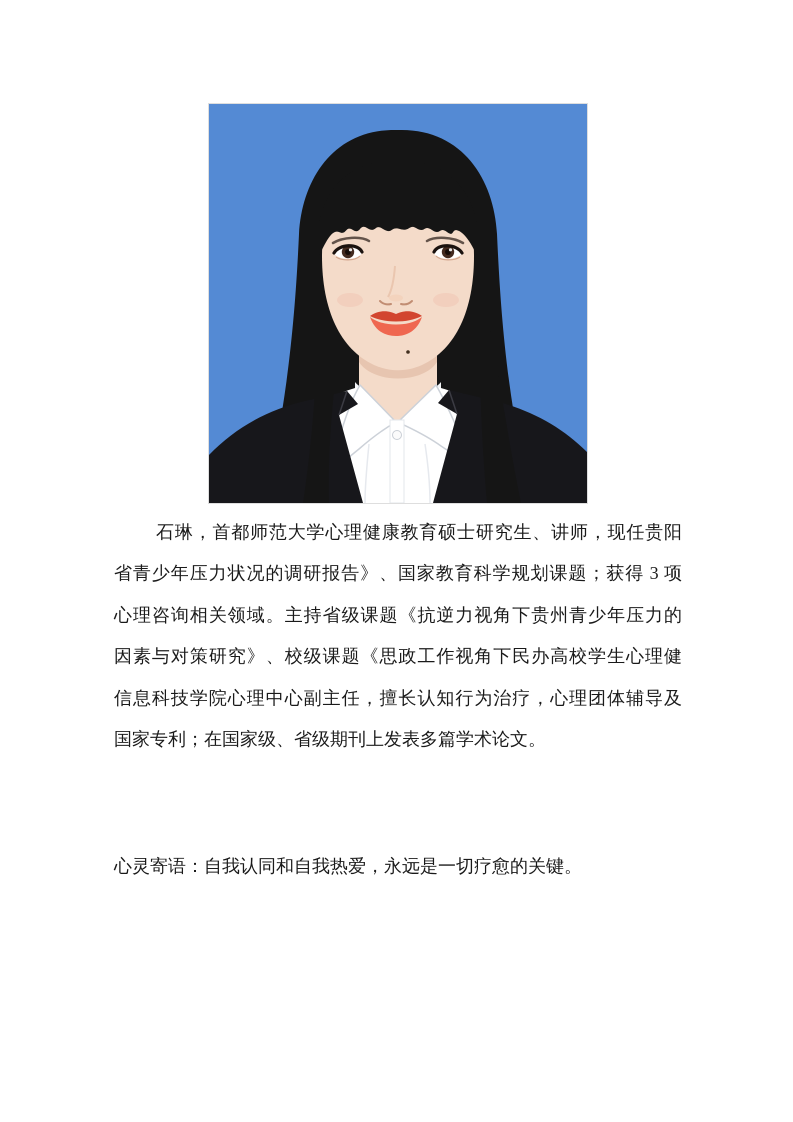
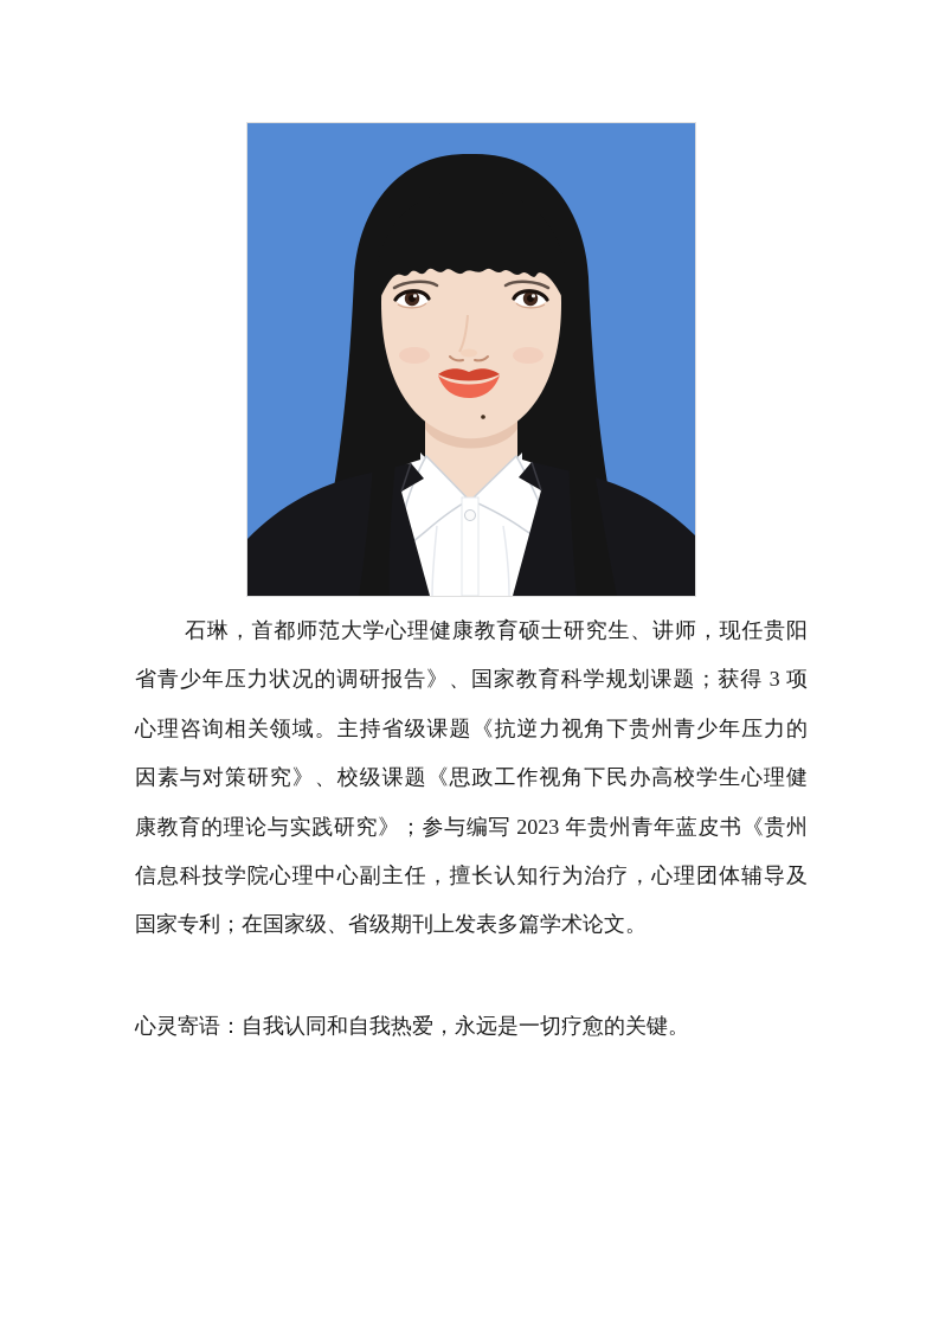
  石琳，首都师范大学心理健康教育硕士研究生、讲师，现任贵阳
  省青少年压力状况的调研报告》、国家教育科学规划课题；获得 3 项
  心理咨询相关领域。主持省级课题《抗逆力视角下贵州青少年压力的
  因素与对策研究》、校级课题《思政工作视角下民办高校学生心理健
+ 康教育的理论与实践研究》；参与编写 2023 年贵州青年蓝皮书《贵州
  信息科技学院心理中心副主任，擅长认知行为治疗，心理团体辅导及
  国家专利；在国家级、省级期刊上发表多篇学术论文。
  心灵寄语：自我认同和自我热爱，永远是一切疗愈的关键。
